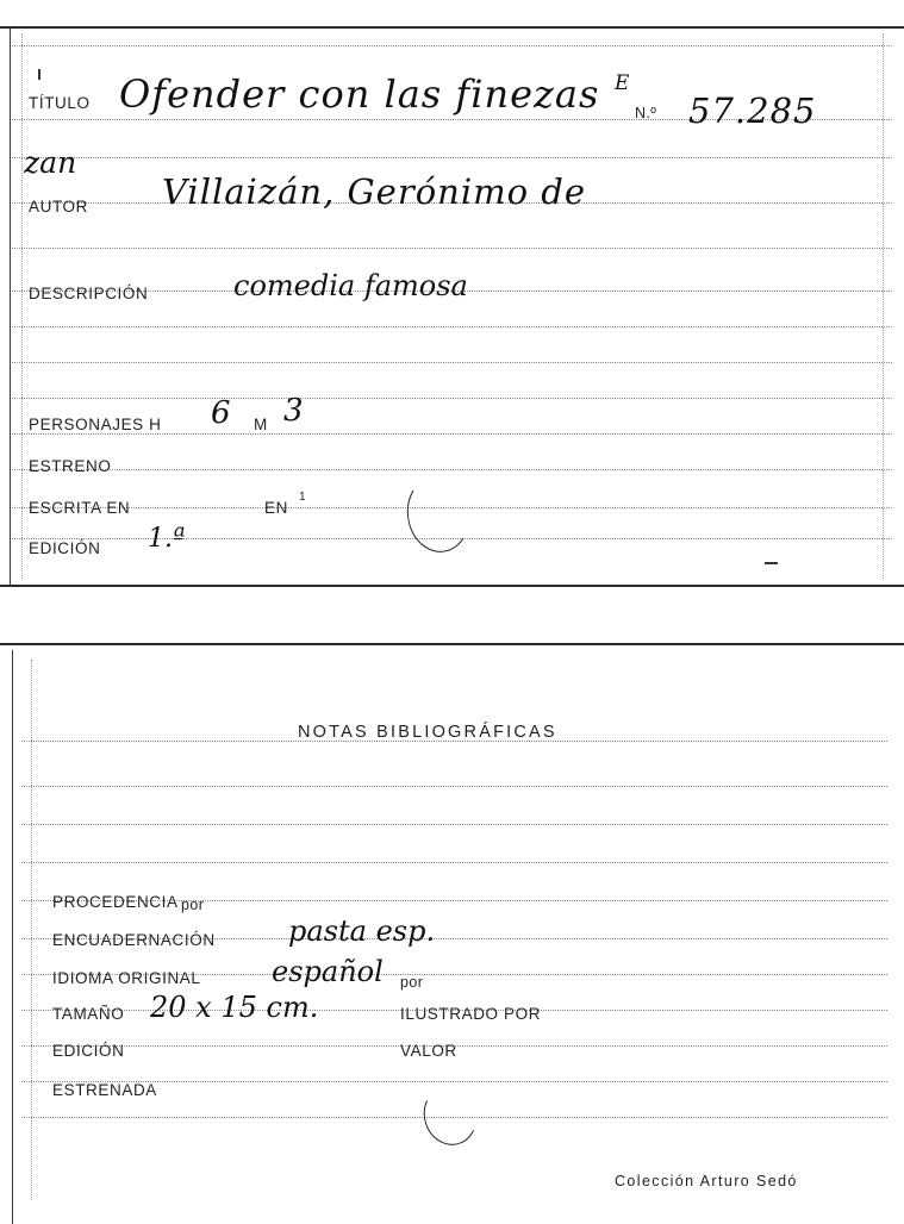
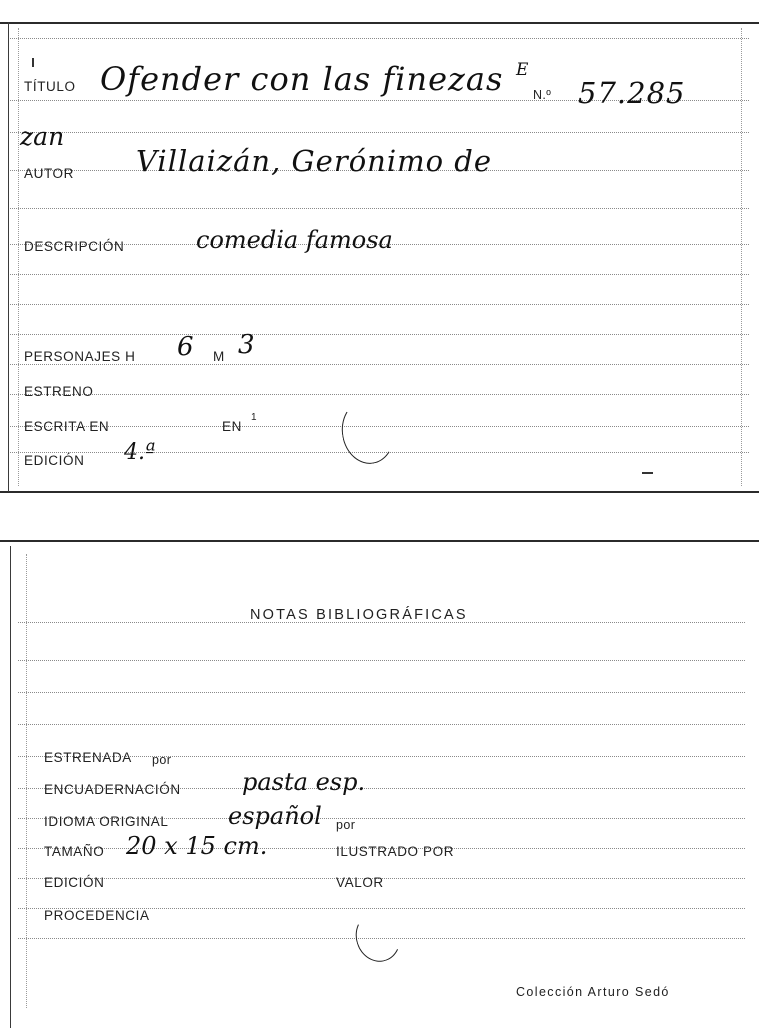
  TÍTULO
  Ofender con las finezas
  E
  zan
  N.º
  57.285
  AUTOR
  Villaizán, Gerónimo de
  DESCRIPCIÓN
  comedia famosa
  PERSONAJES H
  6
  M
  3
  ESTRENO
  ESCRITA EN
  EN
  1
  EDICIÓN
- 1.ª
+ 4.ª
  NOTAS BIBLIOGRÁFICAS
- PROCEDENCIA
+ ESTRENADA
  por
  ENCUADERNACIÓN
  pasta esp.
  IDIOMA ORIGINAL
  español
  por
  TAMAÑO
  20 x 15 cm.
  ILUSTRADO POR
  EDICIÓN
  VALOR
- ESTRENADA
+ PROCEDENCIA
  Colección Arturo Sedó
